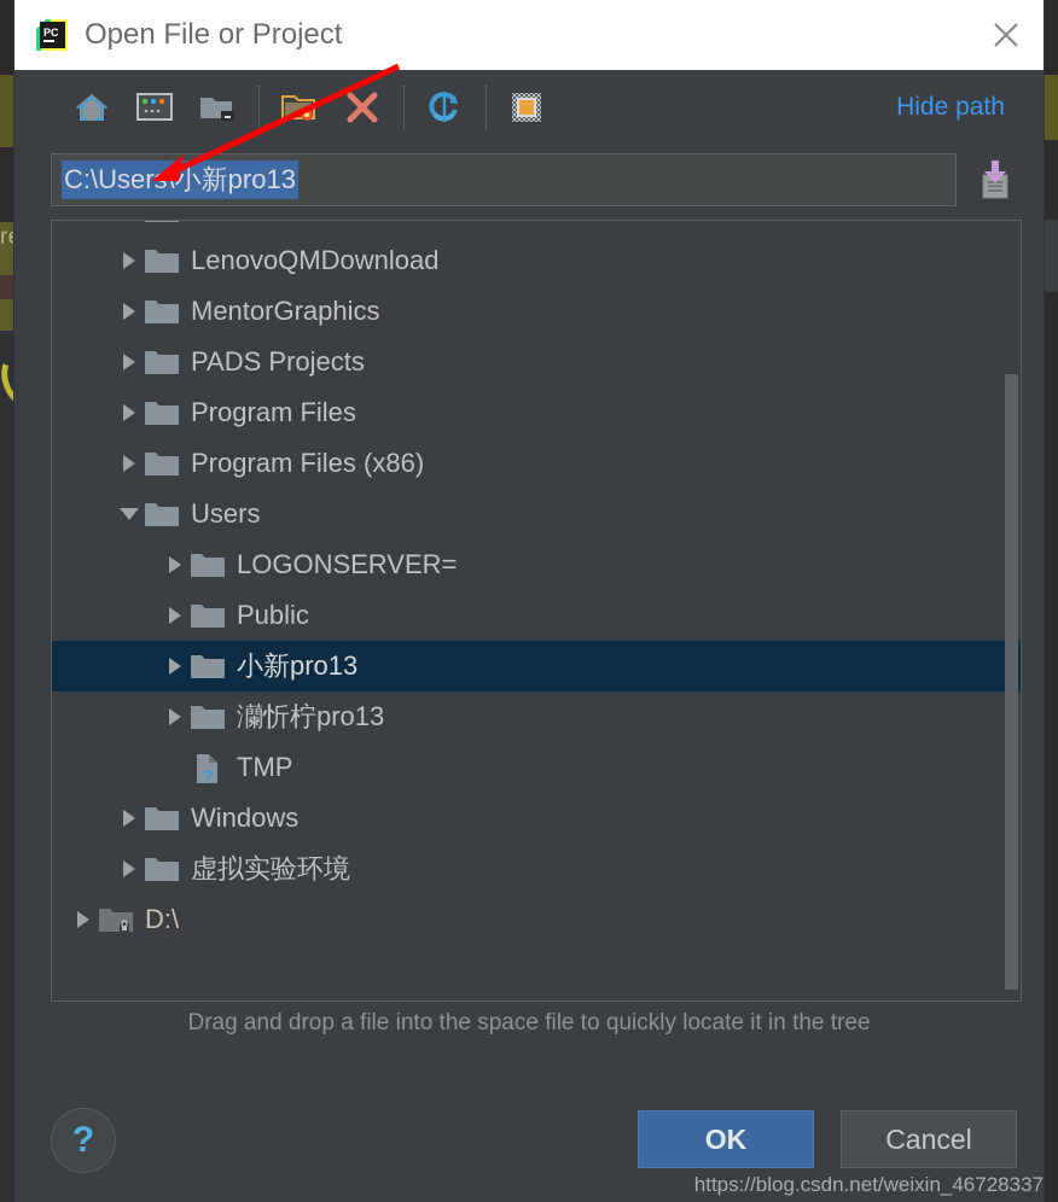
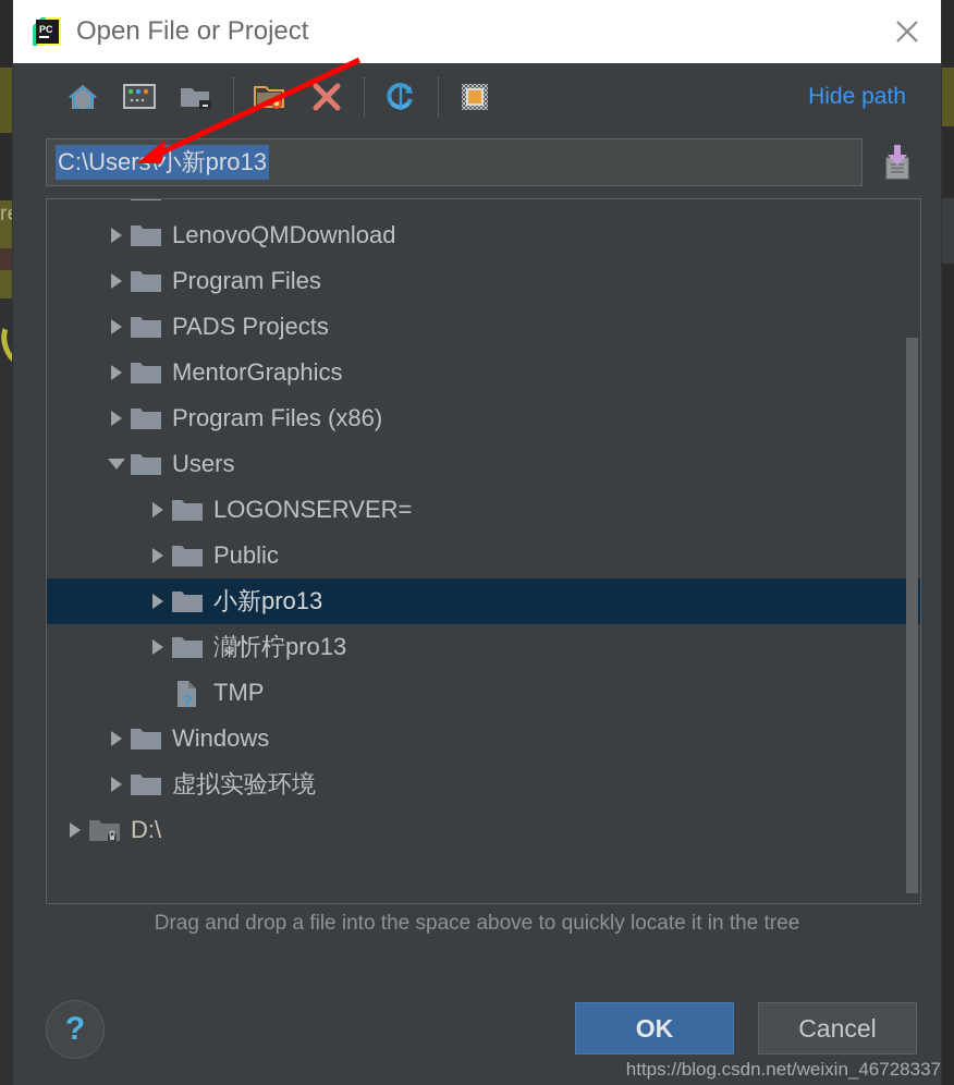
  PC
  Open File or Project
  Hide path
  C:\User小新pro13
  LenovoQMDownload
- MentorGraphics
+ Program Files
  PADS Projects
- Program Files
+ MentorGraphics
  Program Files (x86)
  Users
  LOGONSERVER=
  Public
  小新pro13
  灡忻柠pro13
  ?
  TMP
  Windows
  虚拟实验环境
  D:\
- Drag and drop a file into the space file to quickly locate it in the tree
+ Drag and drop a file into the space above to quickly locate it in the tree
  ?
  OK
  Cancel
  https://blog.csdn.net/weixin_46728337
